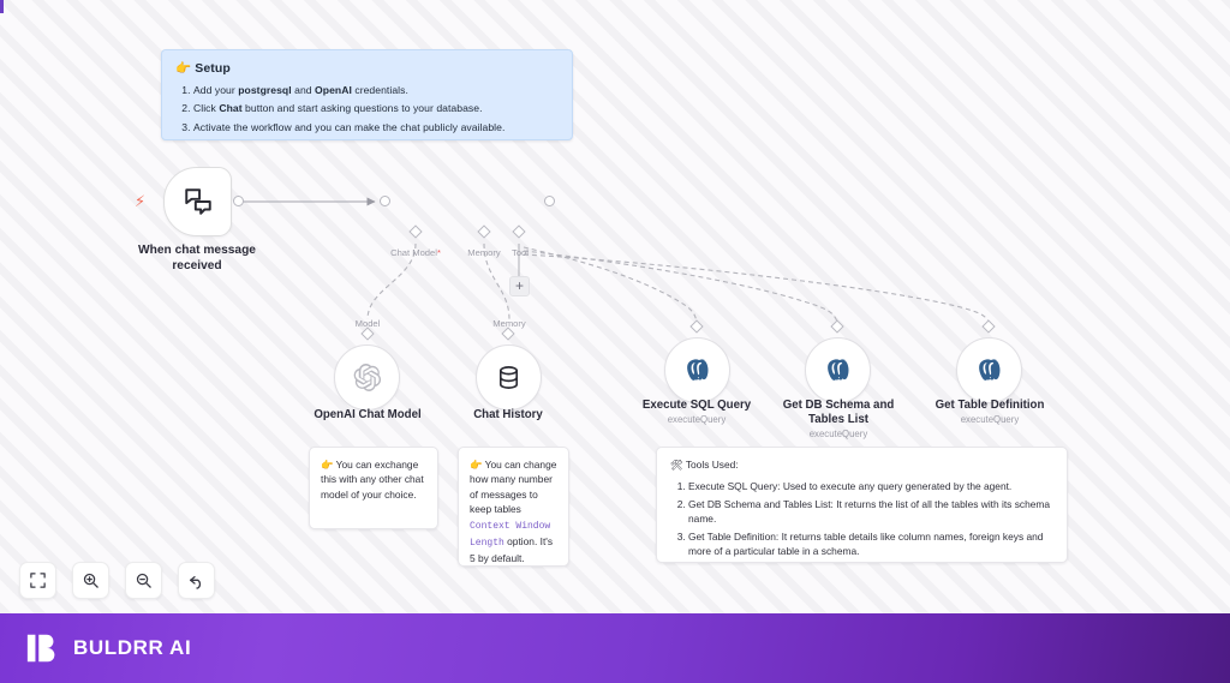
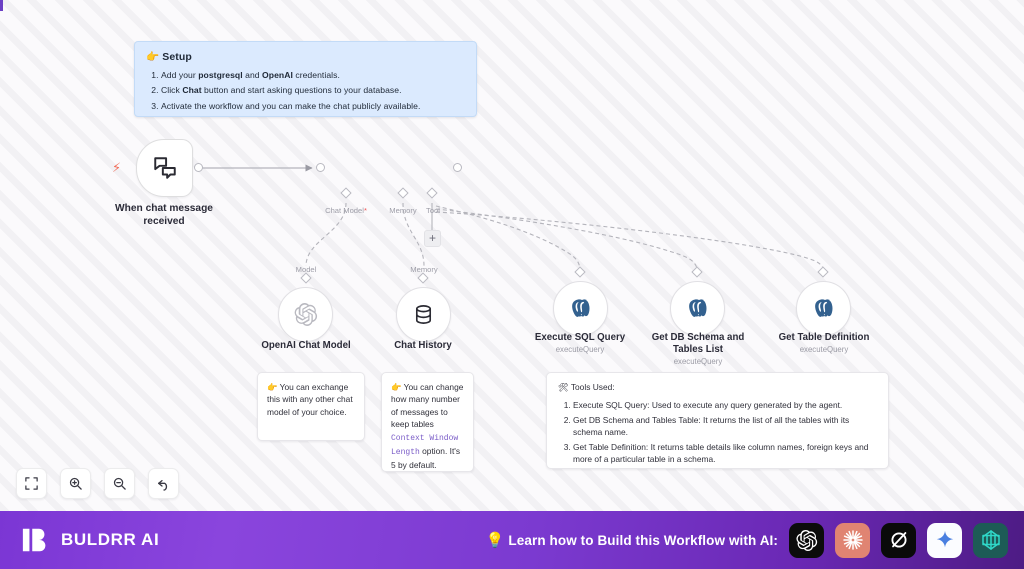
  👉 Setup
  Add your postgresql and OpenAI credentials.
  Click Chat button and start asking questions to your database.
  Activate the workflow and you can make the chat publicly available.
  ⚡
  When chat message received
  Chat Model*
  Memory
  Tool
  +
  Model
  Memory
  OpenAI Chat Model
  Chat History
  Execute SQL Query
  executeQuery
  Get DB Schema and Tables List
  executeQuery
  Get Table Definition
  executeQuery
  👉 You can exchange this with any other chat model of your choice.
  👉 You can change how many number of messages to keep tables Context Window Length option. It's 5 by default.
  🛠 Tools Used:
  Execute SQL Query: Used to execute any query generated by the agent.
- Get DB Schema and Tables List: It returns the list of all the tables with its schema name.
+ Get DB Schema and Tables Table: It returns the list of all the tables with its schema name.
  Get Table Definition: It returns table details like column names, foreign keys and more of a particular table in a schema.
  BULDRR AI
+ 💡 Learn how to Build this Workflow with AI:
